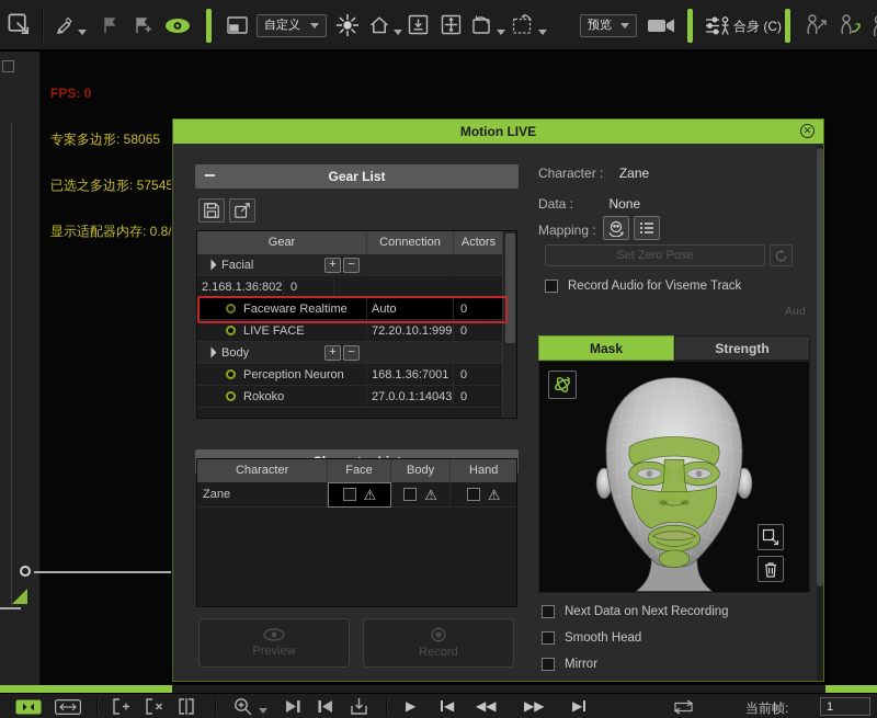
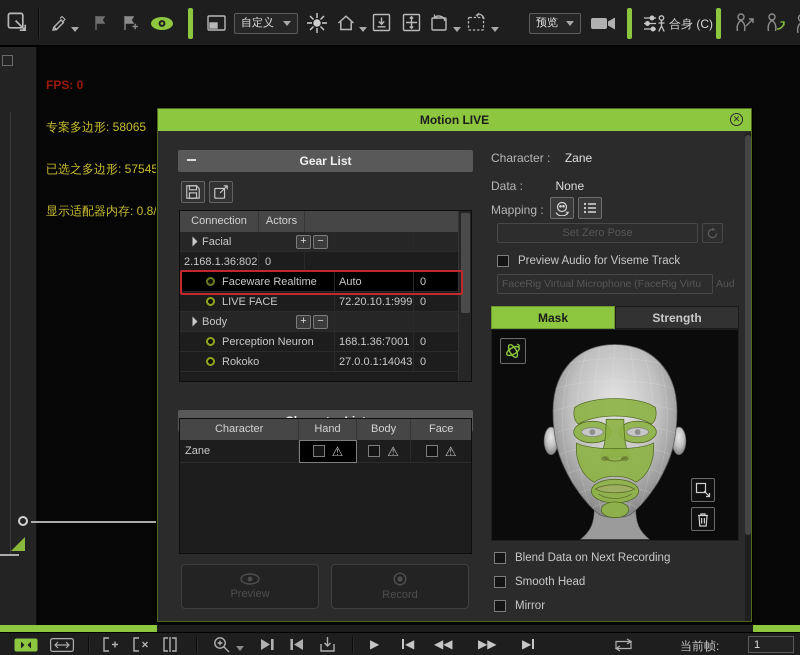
  自定义
  预览
  合身 (C)
  FPS: 0
  专案多边形: 58065
  已选之多边形: 57545
  显示适配器内存: 0.8/
  ▶
  ◀
  ◀◀
  ▶▶
  ▶
  当前帧:
  1
  Motion LIVE
  ✕
  Gear List
- Gear
  Connection
  Actors
  Facial
  +
  −
  2.168.1.36:802
  0
  Faceware Realtime
  Auto
  0
  LIVE FACE
  72.20.10.1:999
  0
  Body
  +
  −
  Perception Neuron
  168.1.36:7001
  0
  Rokoko
  27.0.0.1:14043
  0
  Character
- Face
+ Hand
  Body
- Hand
+ Face
  Zane
  ⚠
  ⚠
  ⚠
  Preview
  Record
  Character : Zane
  Data : None
  Mapping :
  Set Zero Pose
- Record Audio for Viseme Track
+ Preview Audio for Viseme Track
+ FaceRig Virtual Microphone (FaceRig Virtu
  Aud
  Mask
  Strength
- Next Data on Next Recording
+ Blend Data on Next Recording
  Smooth Head
  Mirror
